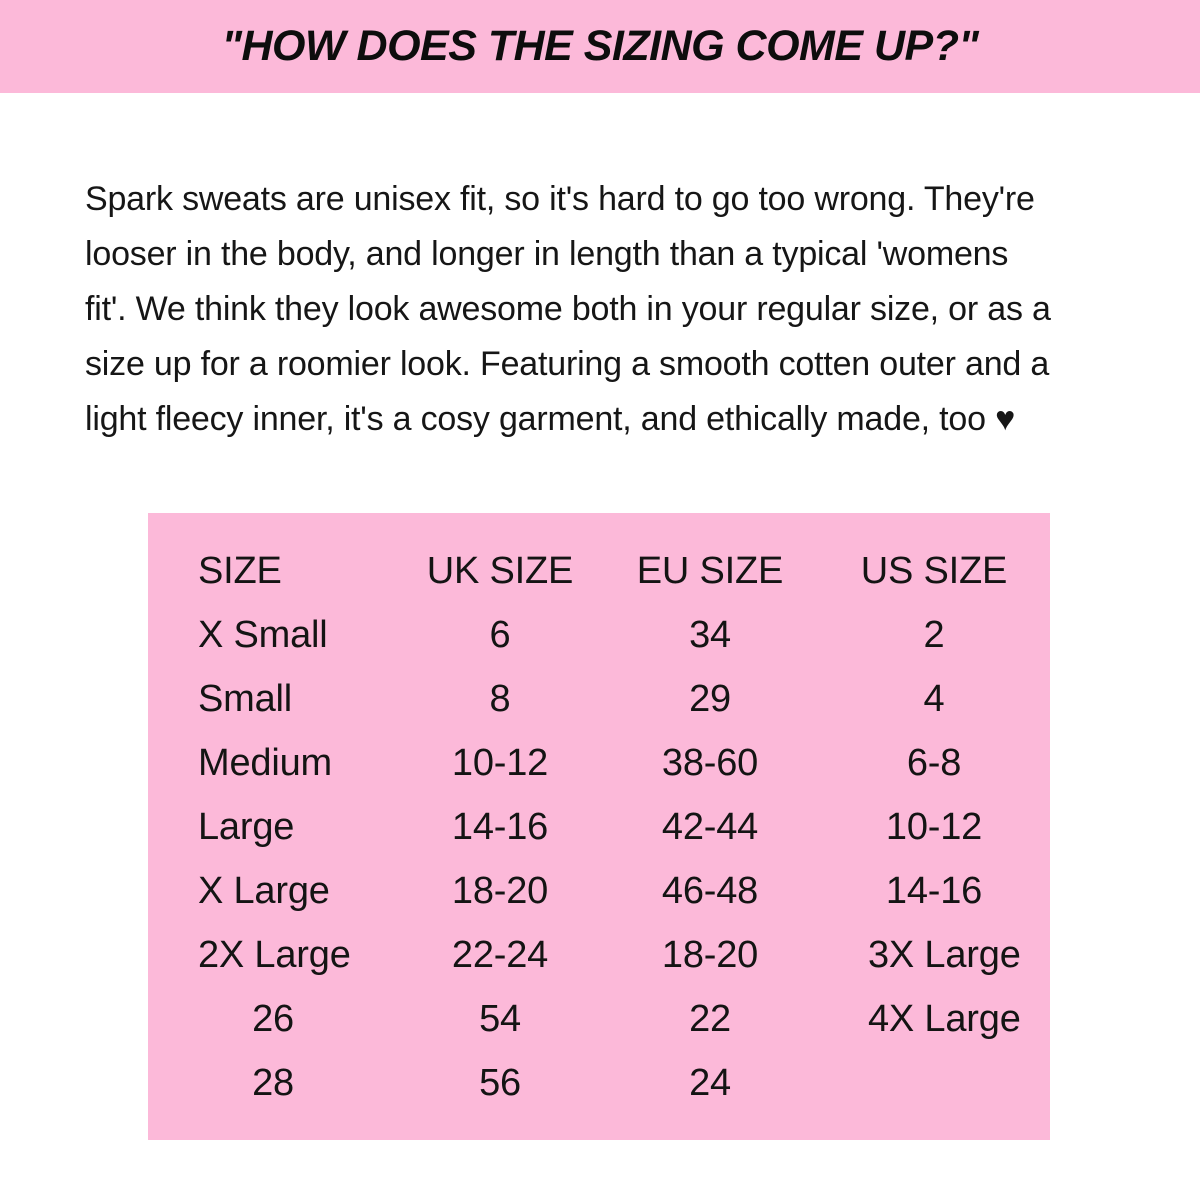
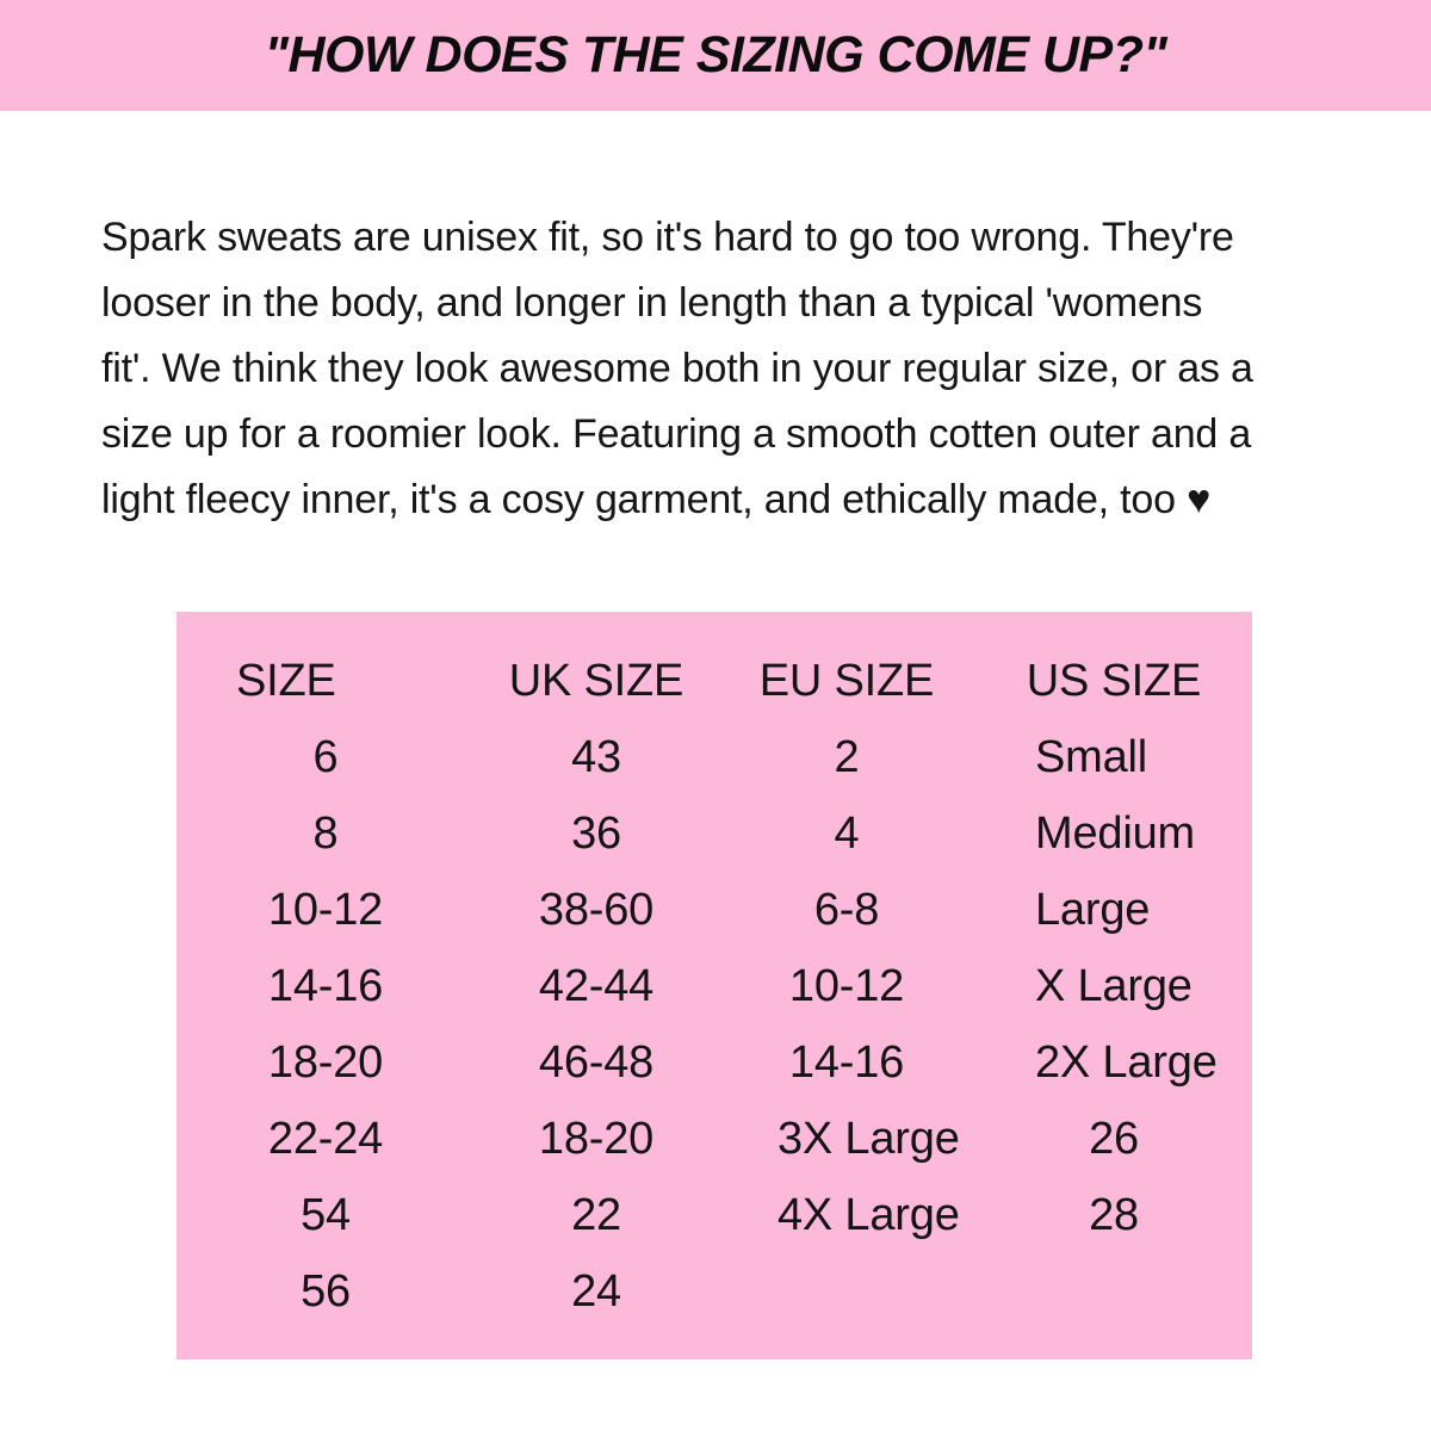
  "HOW DOES THE SIZING COME UP?"
  Spark sweats are unisex fit, so it's hard to go too wrong. They're
  looser in the body, and longer in length than a typical 'womens
  fit'. We think they look awesome both in your regular size, or as a
  size up for a roomier look. Featuring a smooth cotten outer and a
  light fleecy inner, it's a cosy garment, and ethically made, too ♥
  SIZE
  UK SIZE
  EU SIZE
  US SIZE
- X Small
  6
- 34
+ 43
  2
  Small
  8
- 29
+ 36
  4
  Medium
  10-12
  38-60
  6-8
  Large
  14-16
  42-44
  10-12
  X Large
  18-20
  46-48
  14-16
  2X Large
  22-24
  18-20
  3X Large
  26
  54
  22
  4X Large
  28
  56
  24
